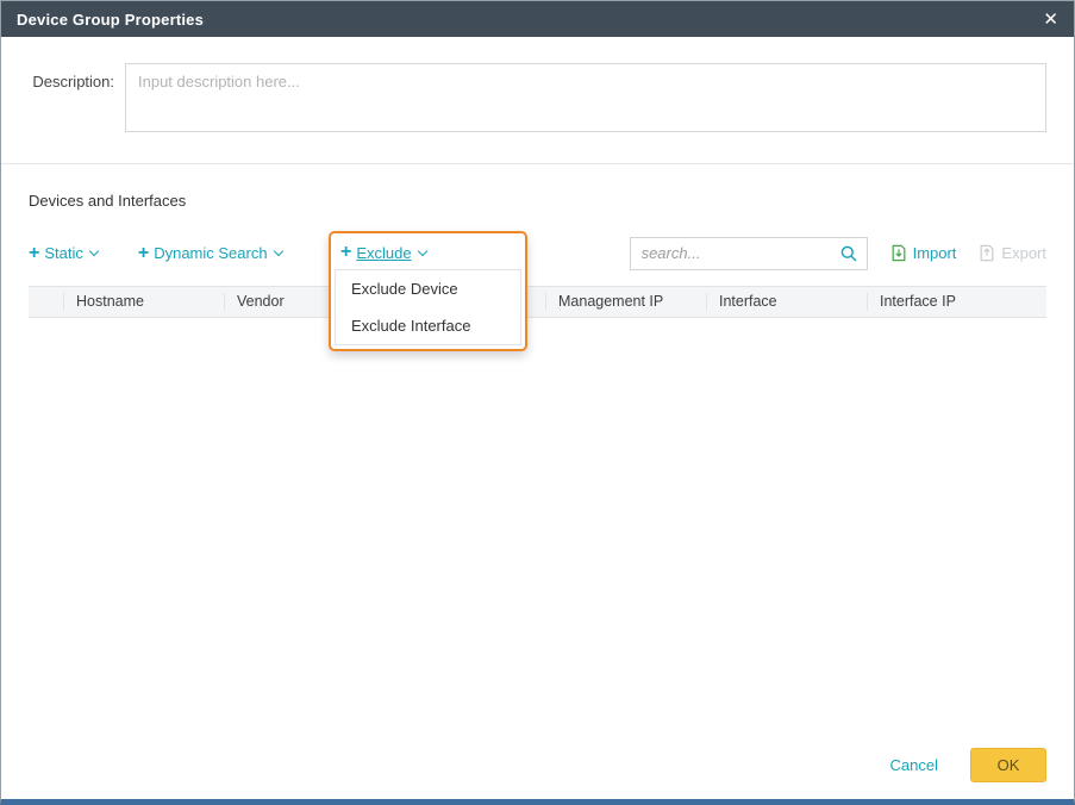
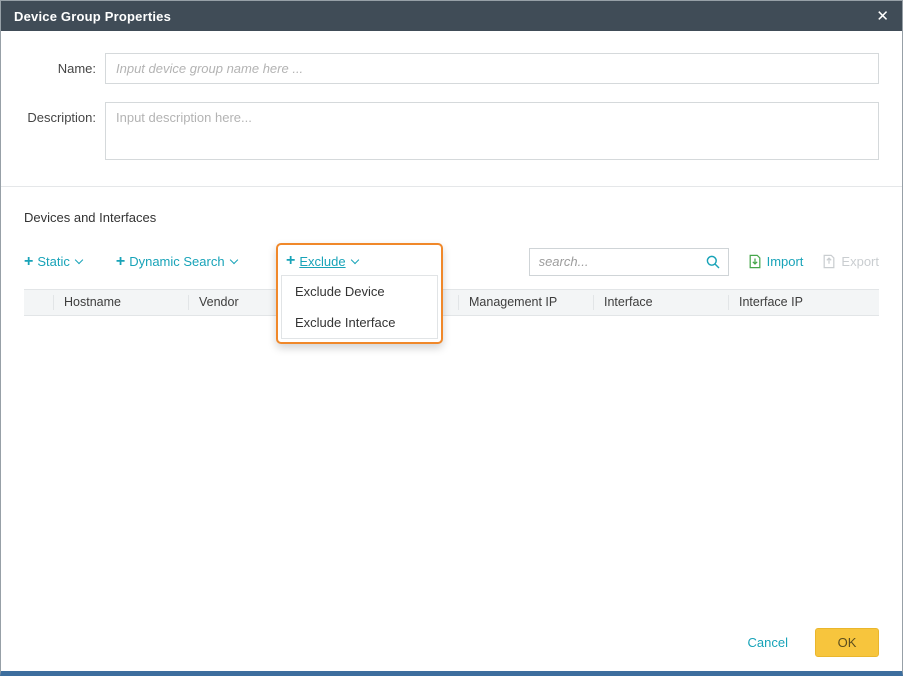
  Device Group Properties
  ✕
+ Name:
+ Input device group name here ...
  Description:
  Input description here...
  Devices and Interfaces
  +
  Static
  +
  Dynamic Search
  +
  Exclude
  Exclude Device
  Exclude Interface
  search...
  Import
  Export
  Hostname
  Vendor
  Management IP
  Interface
  Interface IP
  Cancel
  OK
